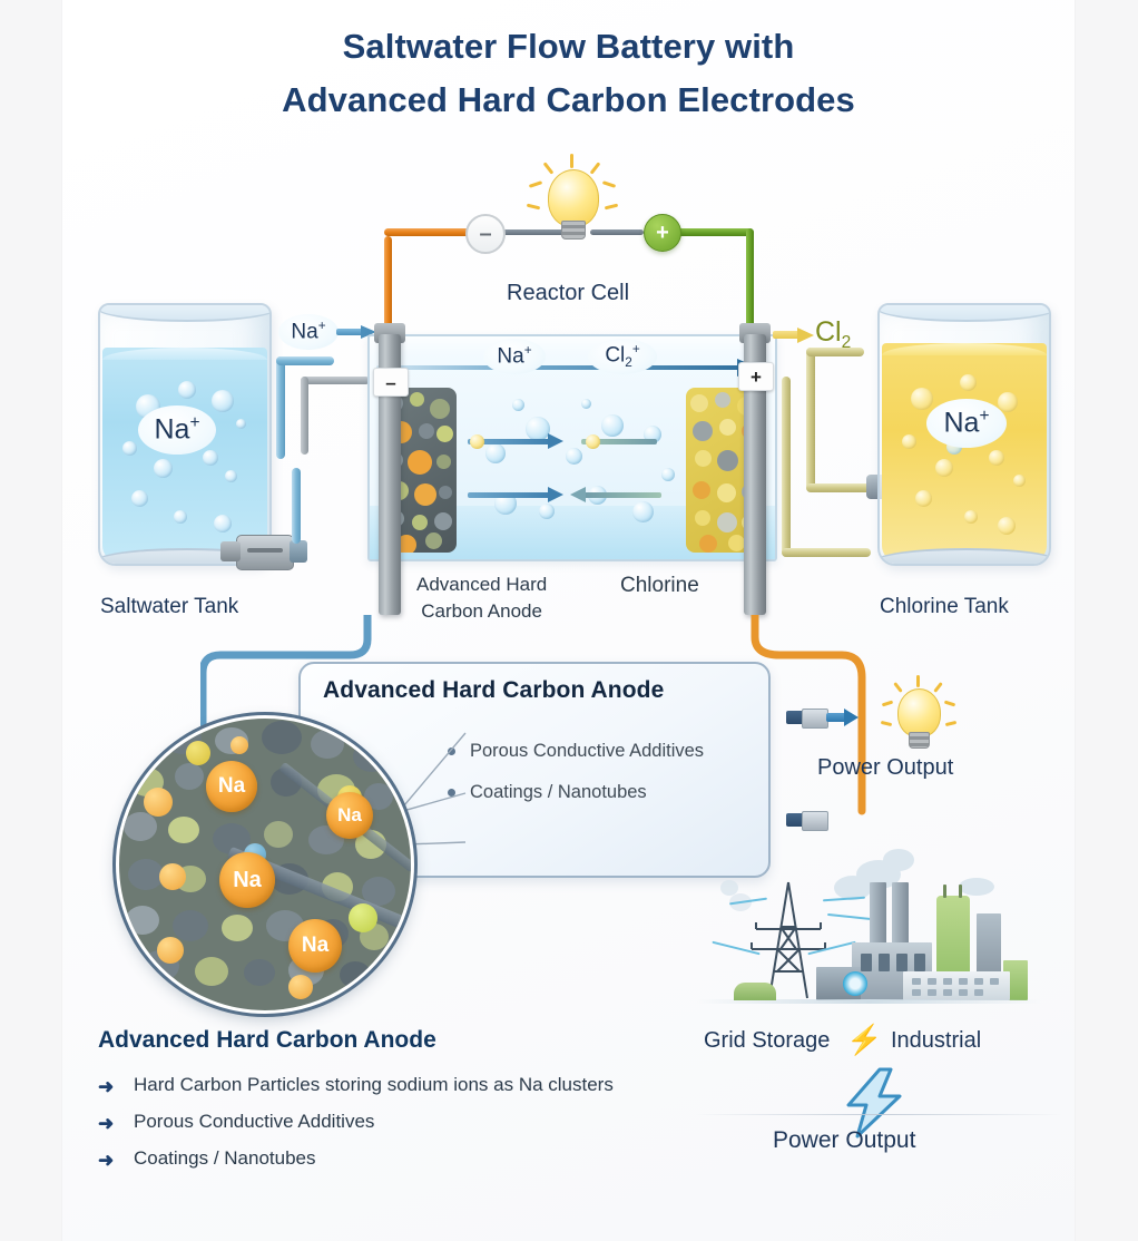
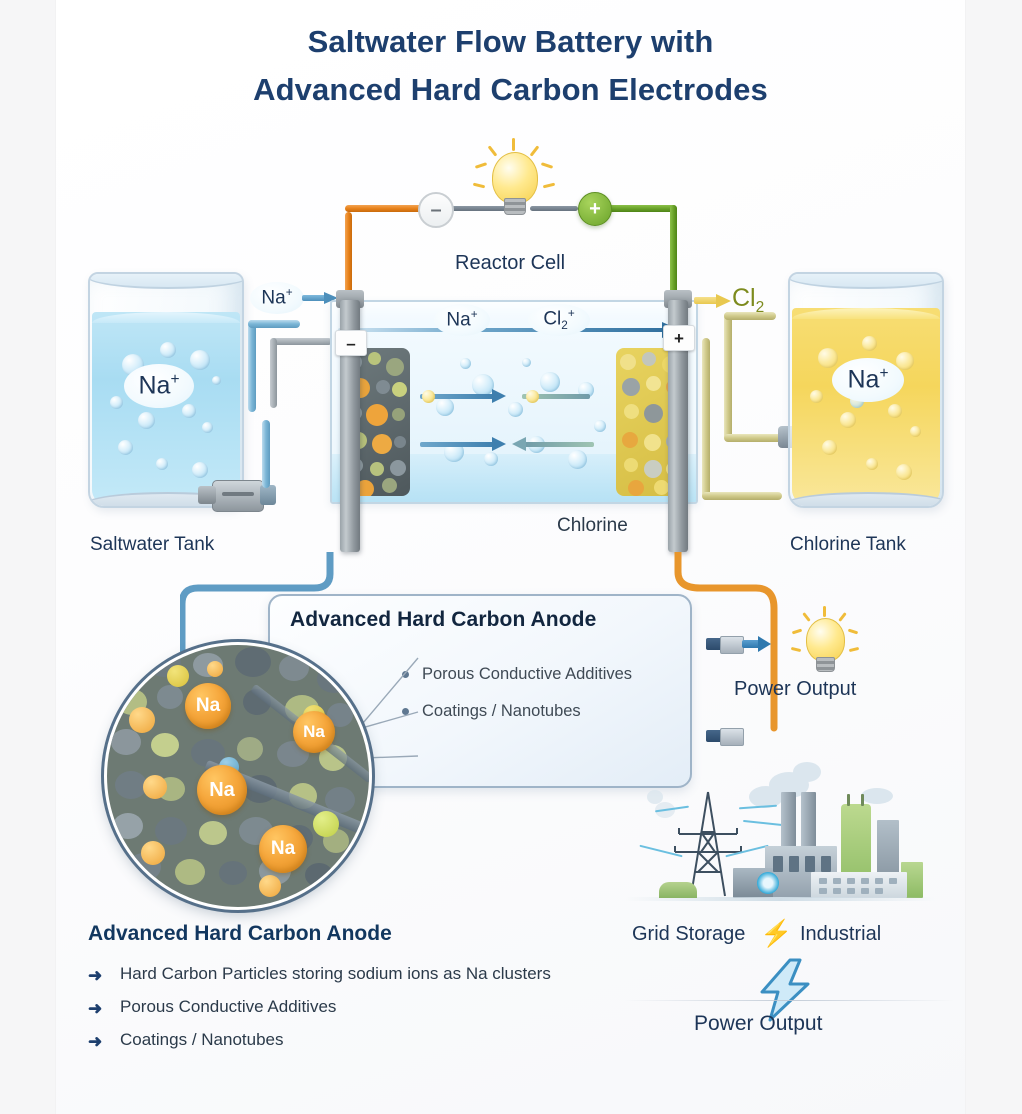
  Saltwater Flow Battery with
  Advanced Hard Carbon Electrodes
  –
  +
  Reactor Cell
  Na+
  Saltwater Tank
  Na+
  Na+
  Cl2+
  –
  +
- Advanced Hard
- Carbon Anode
  Chlorine
  Cl2
  Na+
  Chlorine Tank
  Advanced Hard Carbon Anode
  Porous Conductive Additives
  Coatings / Nanotubes
  Na
  Na
  Na
  Na
  Power Output
  Grid Storage
  ⚡
  Industrial
  Power Output
  Advanced Hard Carbon Anode
  ➜
  Hard Carbon Particles storing sodium ions as Na clusters
  ➜
  Porous Conductive Additives
  ➜
  Coatings / Nanotubes
